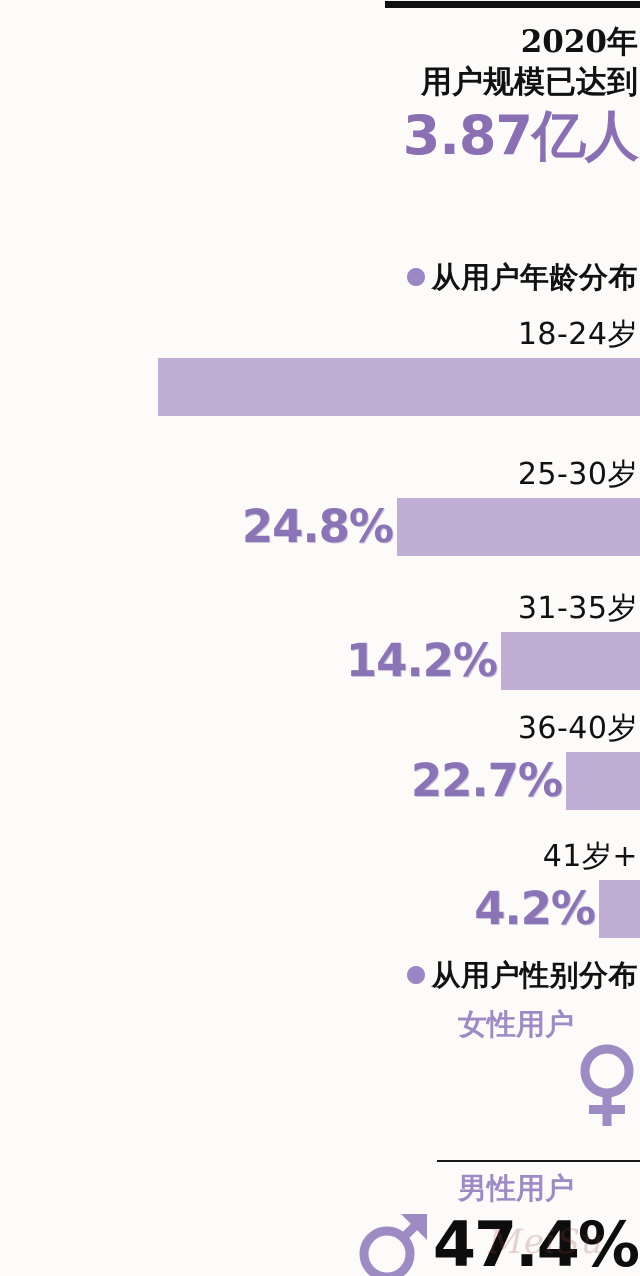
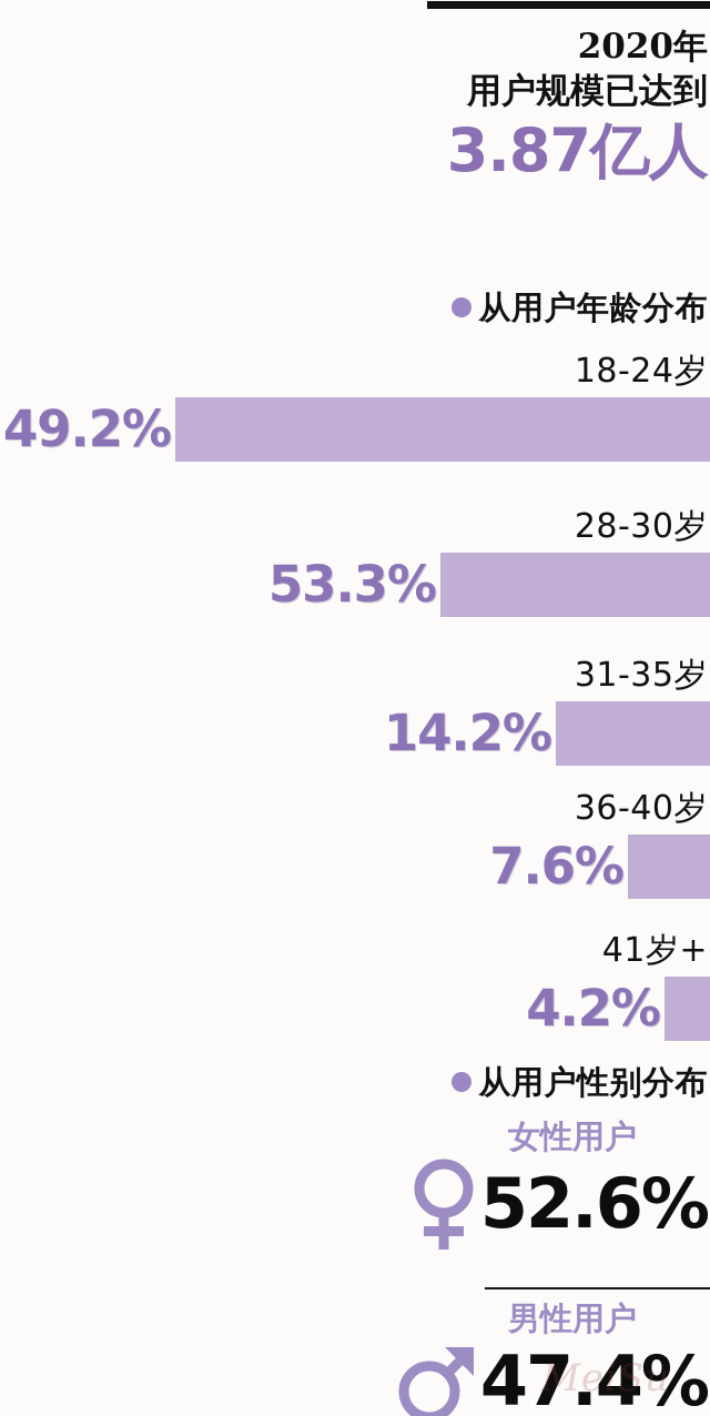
  2020年
  用户规模已达到
  3.87亿人
  从用户年龄分布
  18-24岁
+ 49.2%
- 25-30岁
+ 28-30岁
- 24.8%
+ 53.3%
  31-35岁
  14.2%
  36-40岁
- 22.7%
+ 7.6%
  41岁+
  4.2%
  从用户性别分布
  女性用户
+ 52.6%
  男性用户
  47.4%
  MeiSu
